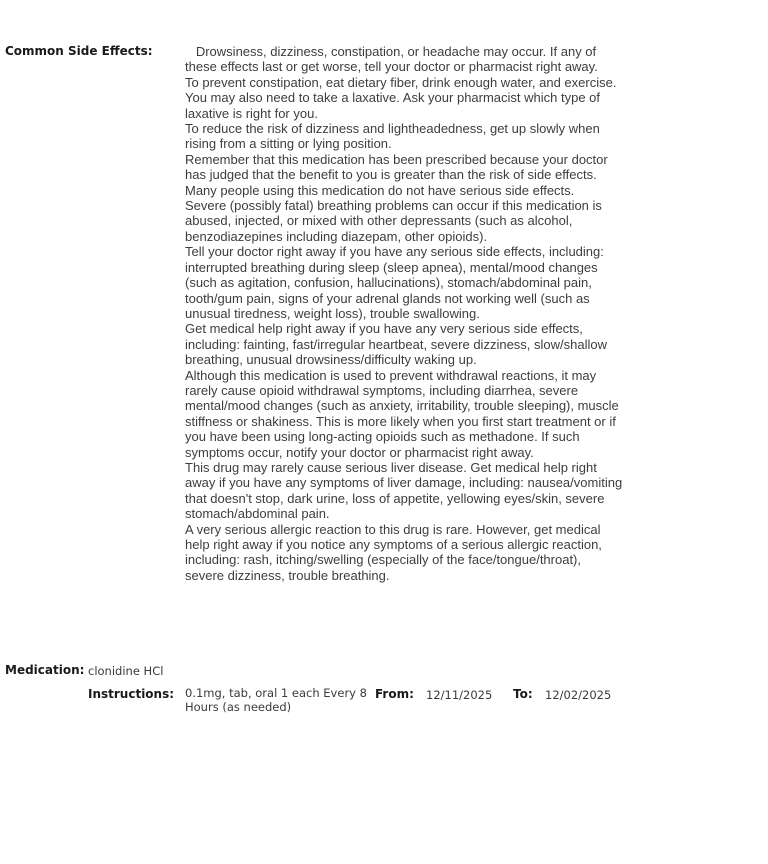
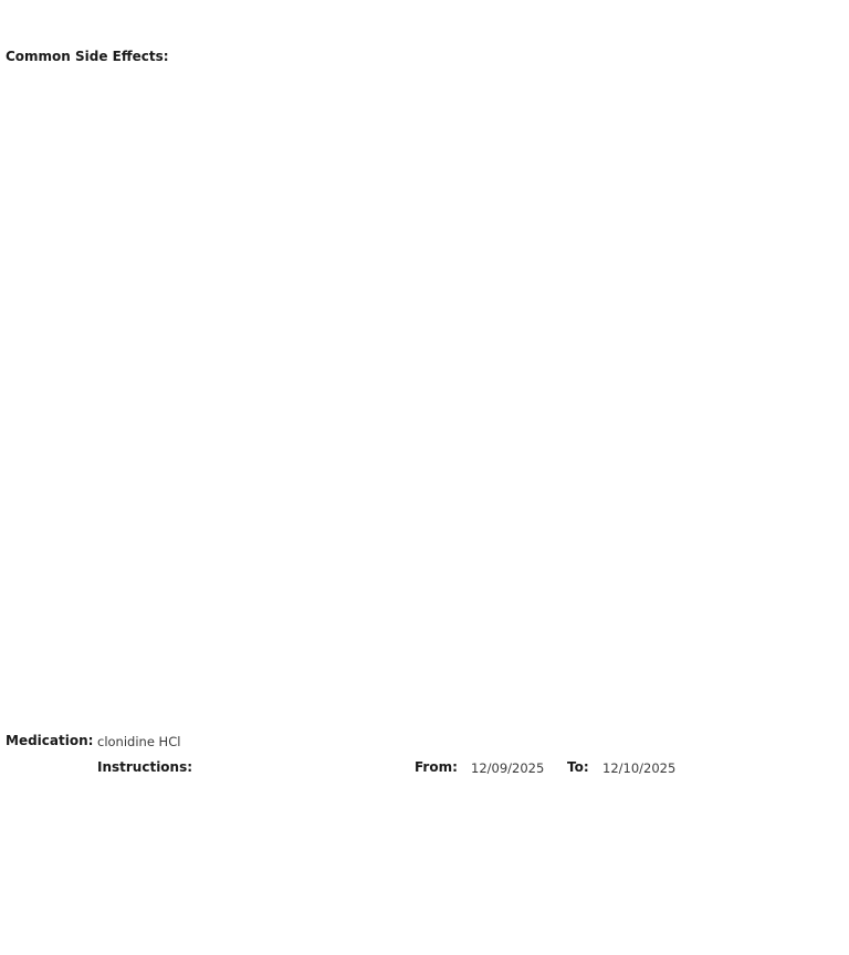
  Common Side Effects:
- Drowsiness, dizziness, constipation, or headache may occur. If any of these effects last or get worse, tell your doctor or pharmacist right away.
- To prevent constipation, eat dietary fiber, drink enough water, and exercise. You may also need to take a laxative. Ask your pharmacist which type of laxative is right for you.
- To reduce the risk of dizziness and lightheadedness, get up slowly when rising from a sitting or lying position.
- Remember that this medication has been prescribed because your doctor has judged that the benefit to you is greater than the risk of side effects. Many people using this medication do not have serious side effects.
- Severe (possibly fatal) breathing problems can occur if this medication is abused, injected, or mixed with other depressants (such as alcohol, benzodiazepines including diazepam, other opioids).
- Tell your doctor right away if you have any serious side effects, including: interrupted breathing during sleep (sleep apnea), mental/mood changes (such as agitation, confusion, hallucinations), stomach/abdominal pain, tooth/gum pain, signs of your adrenal glands not working well (such as unusual tiredness, weight loss), trouble swallowing.
- Get medical help right away if you have any very serious side effects, including: fainting, fast/irregular heartbeat, severe dizziness, slow/shallow breathing, unusual drowsiness/difficulty waking up.
- Although this medication is used to prevent withdrawal reactions, it may rarely cause opioid withdrawal symptoms, including diarrhea, severe mental/mood changes (such as anxiety, irritability, trouble sleeping), muscle stiffness or shakiness. This is more likely when you first start treatment or if you have been using long-acting opioids such as methadone. If such symptoms occur, notify your doctor or pharmacist right away.
- This drug may rarely cause serious liver disease. Get medical help right away if you have any symptoms of liver damage, including: nausea/vomiting that doesn't stop, dark urine, loss of appetite, yellowing eyes/skin, severe stomach/abdominal pain.
- A very serious allergic reaction to this drug is rare. However, get medical help right away if you notice any symptoms of a serious allergic reaction, including: rash, itching/swelling (especially of the face/tongue/throat), severe dizziness, trouble breathing.
  Medication:
  clonidine HCl
  Instructions:
- 0.1mg, tab, oral 1 each Every 8 Hours (as needed)
  From:
- 12/11/2025
+ 12/09/2025
  To:
- 12/02/2025
+ 12/10/2025
